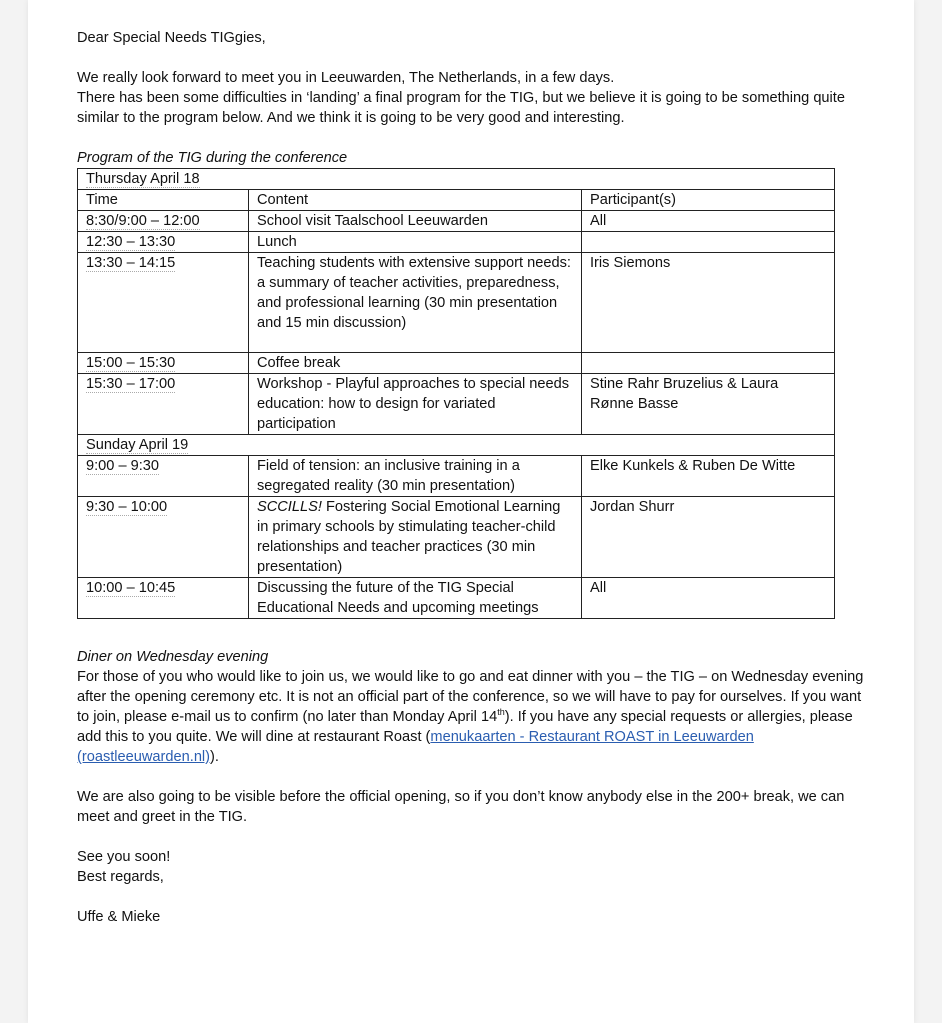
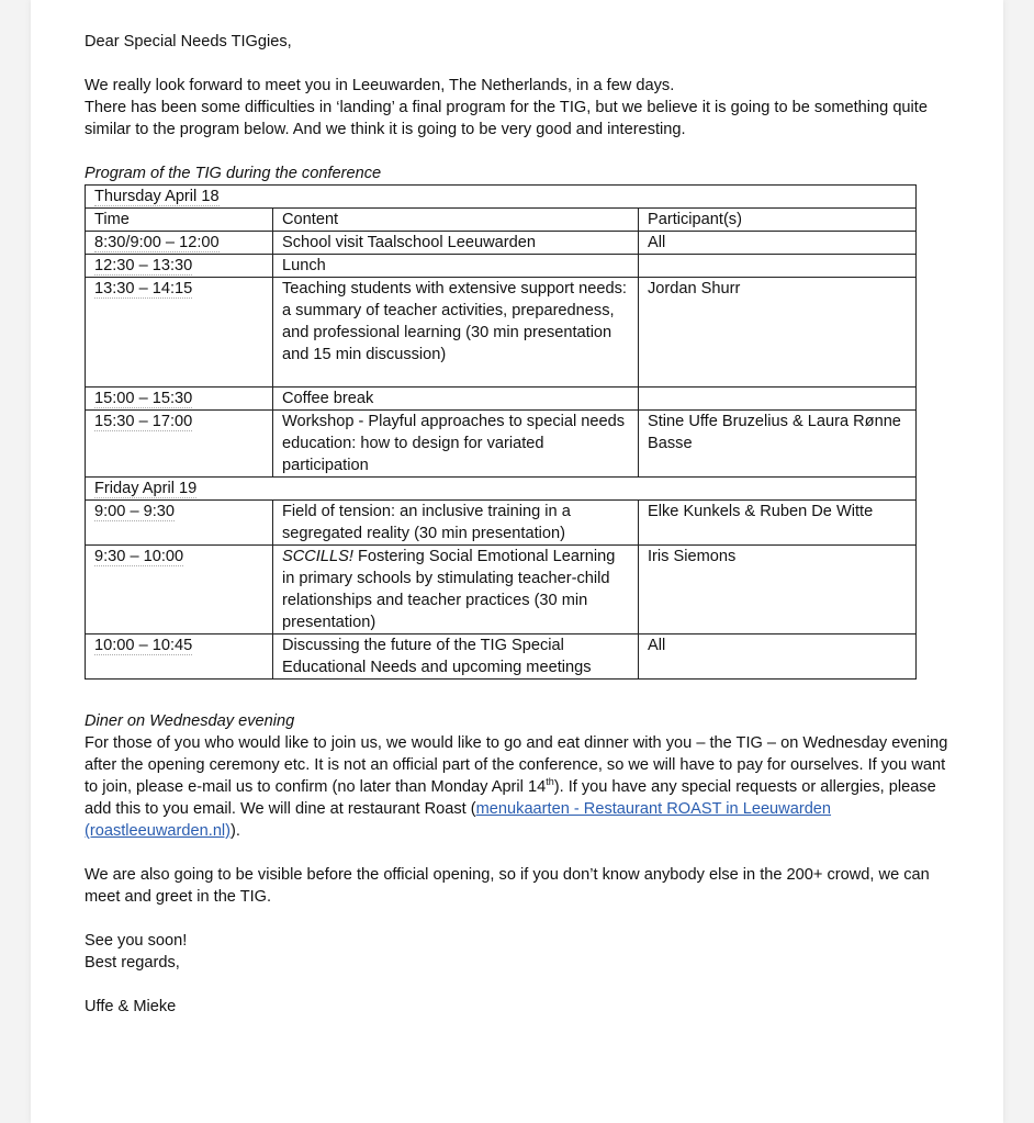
  Dear Special Needs TIGgies,
  We really look forward to meet you in Leeuwarden, The Netherlands, in a few days.
  There has been some difficulties in ‘landing’ a final program for the TIG, but we believe it is going to be something quite similar to the program below. And we think it is going to be very good and interesting.
  Program of the TIG during the conference
  Thursday April 18
  Time	Content	Participant(s)
  8:30/9:00 – 12:00	School visit Taalschool Leeuwarden	All
  12:30 – 13:30	Lunch
- 13:30 – 14:15	Teaching students with extensive support needs: a summary of teacher activities, preparedness, and professional learning (30 min presentation and 15 min discussion)	Iris Siemons
+ 13:30 – 14:15	Teaching students with extensive support needs: a summary of teacher activities, preparedness, and professional learning (30 min presentation and 15 min discussion)	Jordan Shurr
  15:00 – 15:30	Coffee break
- 15:30 – 17:00	Workshop - Playful approaches to special needs education: how to design for variated participation	Stine Rahr Bruzelius & Laura Rønne Basse
+ 15:30 – 17:00	Workshop - Playful approaches to special needs education: how to design for variated participation	Stine Uffe Bruzelius & Laura Rønne Basse
- Sunday April 19
+ Friday April 19
  9:00 – 9:30	Field of tension: an inclusive training in a segregated reality (30 min presentation)	Elke Kunkels & Ruben De Witte
- 9:30 – 10:00	SCCILLS! Fostering Social Emotional Learning in primary schools by stimulating teacher-child relationships and teacher practices (30 min presentation)	Jordan Shurr
+ 9:30 – 10:00	SCCILLS! Fostering Social Emotional Learning in primary schools by stimulating teacher-child relationships and teacher practices (30 min presentation)	Iris Siemons
  10:00 – 10:45	Discussing the future of the TIG Special Educational Needs and upcoming meetings	All
  Diner on Wednesday evening
- For those of you who would like to join us, we would like to go and eat dinner with you – the TIG – on Wednesday evening after the opening ceremony etc. It is not an official part of the conference, so we will have to pay for ourselves. If you want to join, please e-mail us to confirm (no later than Monday April 14th). If you have any special requests or allergies, please add this to you quite. We will dine at restaurant Roast (menukaarten - Restaurant ROAST in Leeuwarden (roastleeuwarden.nl)).
+ For those of you who would like to join us, we would like to go and eat dinner with you – the TIG – on Wednesday evening after the opening ceremony etc. It is not an official part of the conference, so we will have to pay for ourselves. If you want to join, please e-mail us to confirm (no later than Monday April 14th). If you have any special requests or allergies, please add this to you email. We will dine at restaurant Roast (menukaarten - Restaurant ROAST in Leeuwarden (roastleeuwarden.nl)).
- We are also going to be visible before the official opening, so if you don’t know anybody else in the 200+ break, we can meet and greet in the TIG.
+ We are also going to be visible before the official opening, so if you don’t know anybody else in the 200+ crowd, we can meet and greet in the TIG.
  See you soon!
  Best regards,
  Uffe & Mieke
